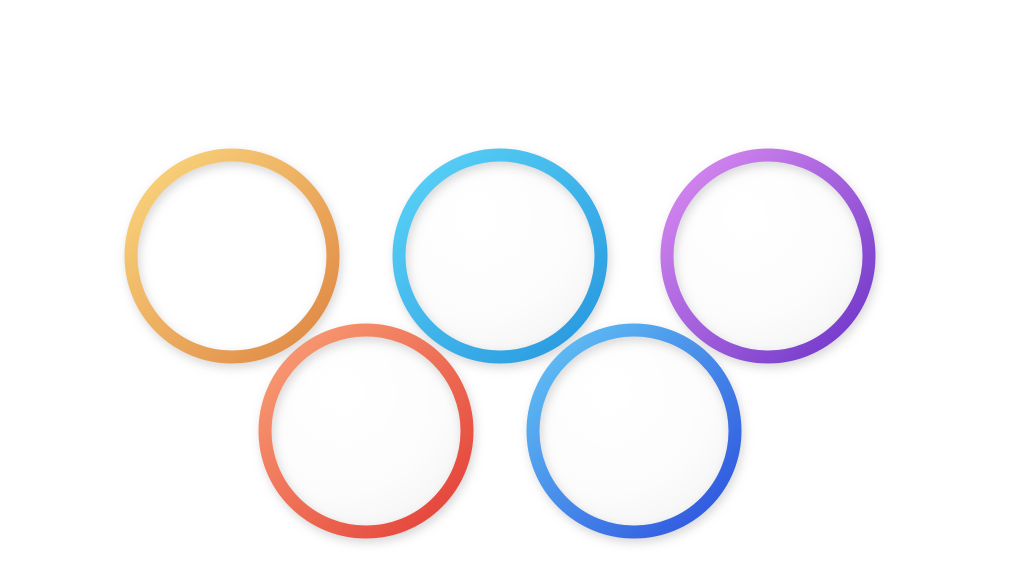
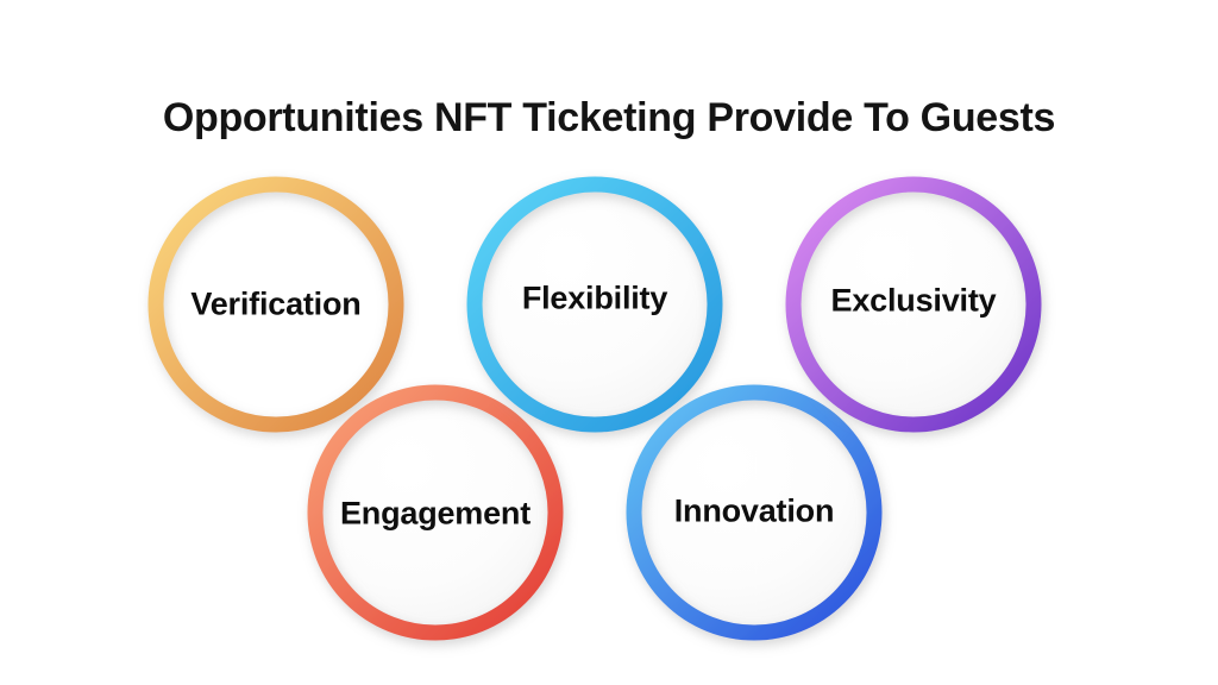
+ Opportunities NFT Ticketing Provide To Guests
+ Verification
+ Flexibility
+ Exclusivity
+ Engagement
+ Innovation
